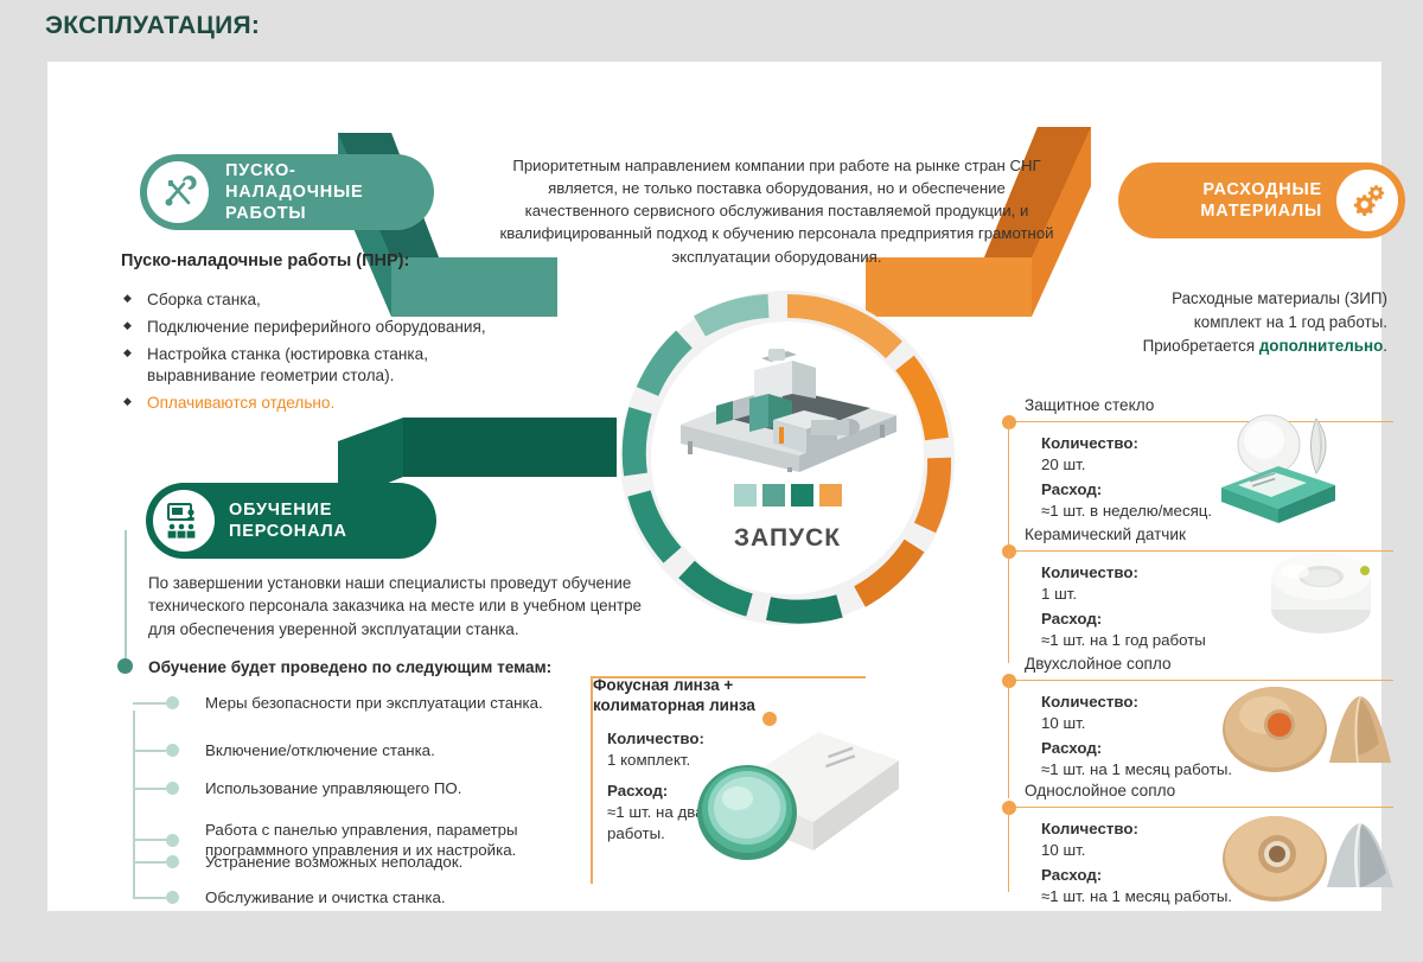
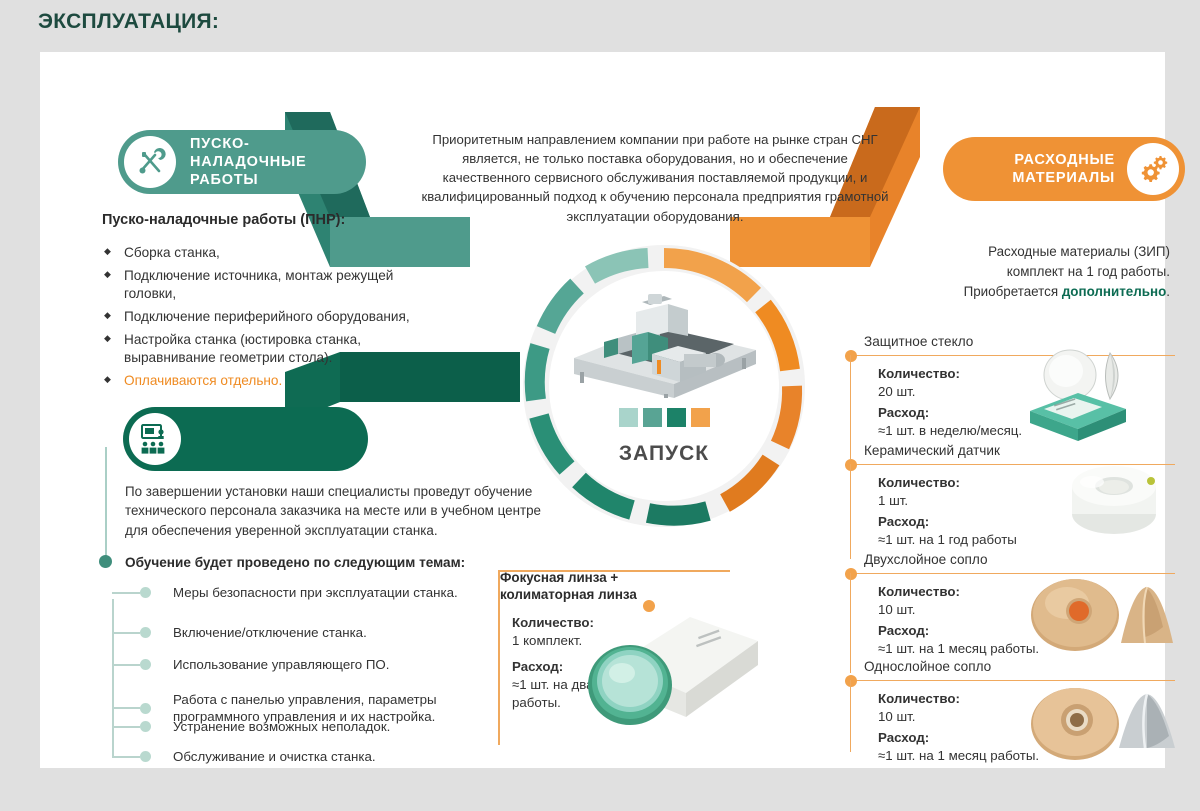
  ЭКСПЛУАТАЦИЯ:
  ЗАПУСК
  ПУСКО-НАЛАДОЧНЫЕ РАБОТЫ
  Пуско-наладочные работы (ПНР):
  Сборка станка,
+ Подключение источника, монтаж режущей головки,
  Подключение периферийного оборудования,
  Настройка станка (юстировка станка, выравнивание геометрии стола).
  Оплачиваются отдельно.
  Приоритетным направлением компании при работе на рынке стран СНГ является, не только поставка оборудования, но и обеспечение качественного сервисного обслуживания поставляемой продукции, и квалифицированный подход к обучению персонала предприятия грамотной эксплуатации оборудования.
  РАСХОДНЫЕ МАТЕРИАЛЫ
  Расходные материалы (ЗИП)
  комплект на 1 год работы.
  Приобретается дополнительно.
  Защитное стекло
  Количество:
  20 шт.
  Расход:
  ≈1 шт. в неделю/месяц.
  Керамический датчик
  Количество:
  1 шт.
  Расход:
  ≈1 шт. на 1 год работы
  Двухслойное сопло
  Количество:
  10 шт.
  Расход:
  ≈1 шт. на 1 месяц работы.
  Однослойное сопло
  Количество:
  10 шт.
  Расход:
  ≈1 шт. на 1 месяц работы.
- ОБУЧЕНИЕ ПЕРСОНАЛА
  По завершении установки наши специалисты проведут обучение технического персонала заказчика на месте или в учебном центре для обеспечения уверенной эксплуатации станка.
  Обучение будет проведено по следующим темам:
  Меры безопасности при эксплуатации станка.
  Включение/отключение станка.
  Использование управляющего ПО.
  Работа с панелью управления, параметры
  программного управления и их настройка.
  Устранение возможных неполадок.
  Обслуживание и очистка станка.
  Фокусная линза +
  колиматорная линза
  Количество:
  1 комплект.
  Расход:
  ≈1 шт. на дв работы.
